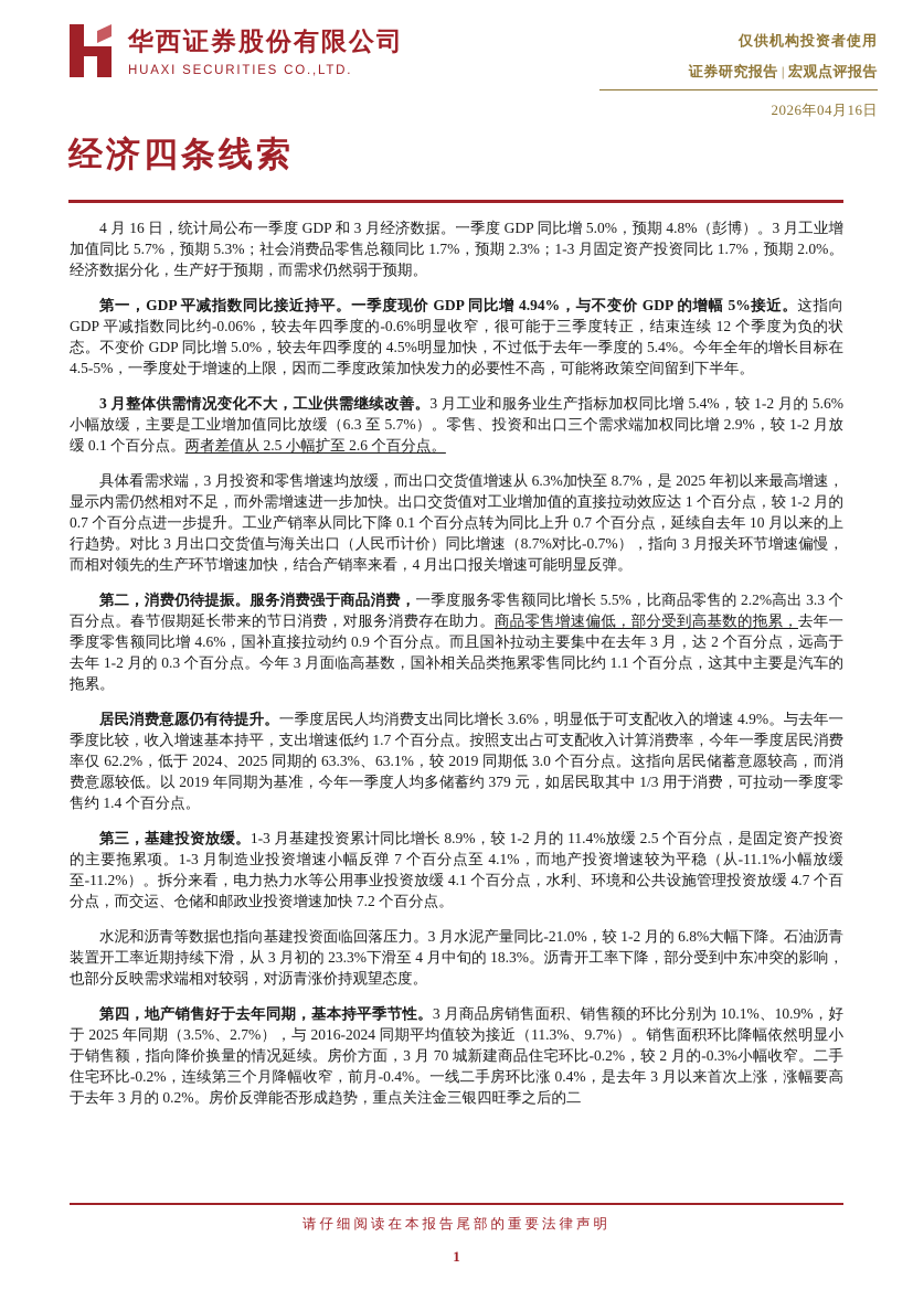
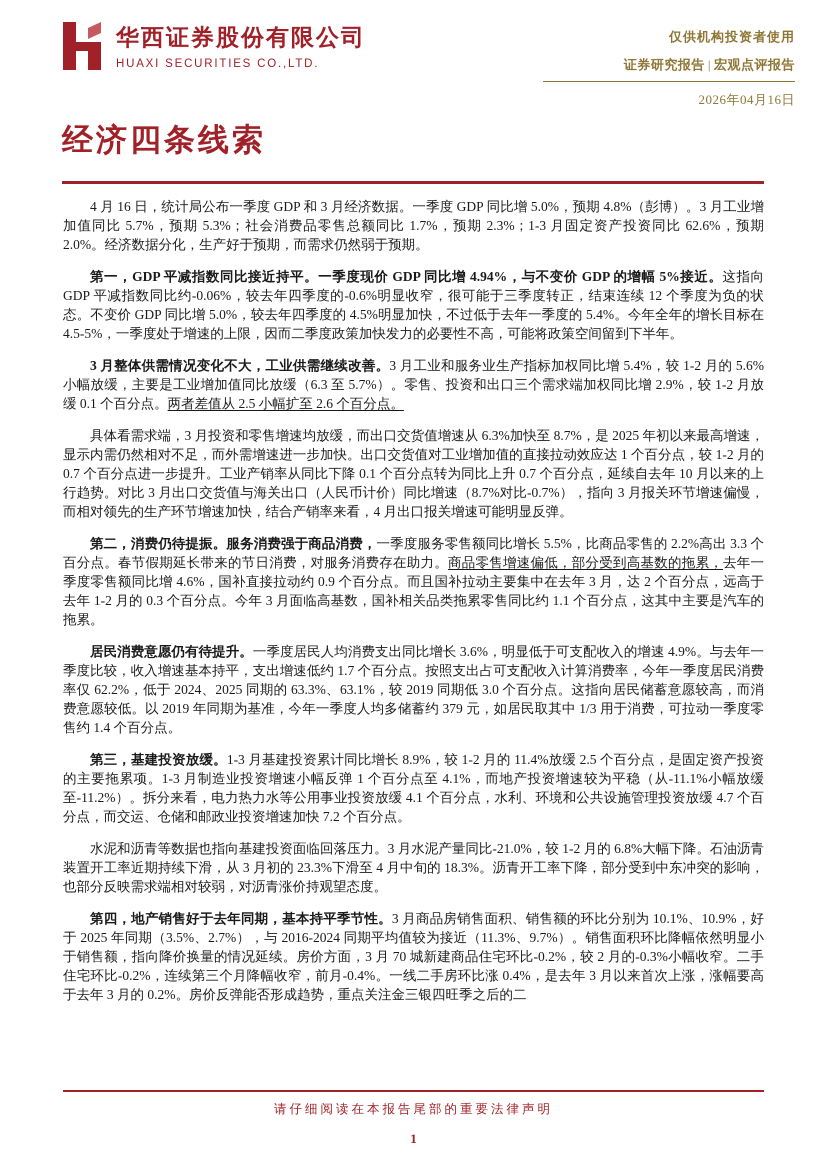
  华西证券股份有限公司
  HUAXI SECURITIES CO.,LTD.
  仅供机构投资者使用
  证券研究报告 | 宏观点评报告
  2026年04月16日
  经济四条线索
- 4 月 16 日，统计局公布一季度 GDP 和 3 月经济数据。一季度 GDP 同比增 5.0%，预期 4.8%（彭博）。3 月工业增加值同比 5.7%，预期 5.3%；社会消费品零售总额同比 1.7%，预期 2.3%；1-3 月固定资产投资同比 1.7%，预期 2.0%。经济数据分化，生产好于预期，而需求仍然弱于预期。
+ 4 月 16 日，统计局公布一季度 GDP 和 3 月经济数据。一季度 GDP 同比增 5.0%，预期 4.8%（彭博）。3 月工业增加值同比 5.7%，预期 5.3%；社会消费品零售总额同比 1.7%，预期 2.3%；1-3 月固定资产投资同比 62.6%，预期 2.0%。经济数据分化，生产好于预期，而需求仍然弱于预期。
  第一，GDP 平减指数同比接近持平。一季度现价 GDP 同比增 4.94%，与不变价 GDP 的增幅 5%接近。这指向 GDP 平减指数同比约-0.06%，较去年四季度的-0.6%明显收窄，很可能于三季度转正，结束连续 12 个季度为负的状态。不变价 GDP 同比增 5.0%，较去年四季度的 4.5%明显加快，不过低于去年一季度的 5.4%。今年全年的增长目标在 4.5-5%，一季度处于增速的上限，因而二季度政策加快发力的必要性不高，可能将政策空间留到下半年。
  3 月整体供需情况变化不大，工业供需继续改善。3 月工业和服务业生产指标加权同比增 5.4%，较 1-2 月的 5.6%小幅放缓，主要是工业增加值同比放缓（6.3 至 5.7%）。零售、投资和出口三个需求端加权同比增 2.9%，较 1-2 月放缓 0.1 个百分点。两者差值从 2.5 小幅扩至 2.6 个百分点。
  具体看需求端，3 月投资和零售增速均放缓，而出口交货值增速从 6.3%加快至 8.7%，是 2025 年初以来最高增速，显示内需仍然相对不足，而外需增速进一步加快。出口交货值对工业增加值的直接拉动效应达 1 个百分点，较 1-2 月的 0.7 个百分点进一步提升。工业产销率从同比下降 0.1 个百分点转为同比上升 0.7 个百分点，延续自去年 10 月以来的上行趋势。对比 3 月出口交货值与海关出口（人民币计价）同比增速（8.7%对比-0.7%），指向 3 月报关环节增速偏慢，而相对领先的生产环节增速加快，结合产销率来看，4 月出口报关增速可能明显反弹。
  第二，消费仍待提振。服务消费强于商品消费，一季度服务零售额同比增长 5.5%，比商品零售的 2.2%高出 3.3 个百分点。春节假期延长带来的节日消费，对服务消费存在助力。商品零售增速偏低，部分受到高基数的拖累，去年一季度零售额同比增 4.6%，国补直接拉动约 0.9 个百分点。而且国补拉动主要集中在去年 3 月，达 2 个百分点，远高于去年 1-2 月的 0.3 个百分点。今年 3 月面临高基数，国补相关品类拖累零售同比约 1.1 个百分点，这其中主要是汽车的拖累。
  居民消费意愿仍有待提升。一季度居民人均消费支出同比增长 3.6%，明显低于可支配收入的增速 4.9%。与去年一季度比较，收入增速基本持平，支出增速低约 1.7 个百分点。按照支出占可支配收入计算消费率，今年一季度居民消费率仅 62.2%，低于 2024、2025 同期的 63.3%、63.1%，较 2019 同期低 3.0 个百分点。这指向居民储蓄意愿较高，而消费意愿较低。以 2019 年同期为基准，今年一季度人均多储蓄约 379 元，如居民取其中 1/3 用于消费，可拉动一季度零售约 1.4 个百分点。
- 第三，基建投资放缓。1-3 月基建投资累计同比增长 8.9%，较 1-2 月的 11.4%放缓 2.5 个百分点，是固定资产投资的主要拖累项。1-3 月制造业投资增速小幅反弹 7 个百分点至 4.1%，而地产投资增速较为平稳（从-11.1%小幅放缓至-11.2%）。拆分来看，电力热力水等公用事业投资放缓 4.1 个百分点，水利、环境和公共设施管理投资放缓 4.7 个百分点，而交运、仓储和邮政业投资增速加快 7.2 个百分点。
+ 第三，基建投资放缓。1-3 月基建投资累计同比增长 8.9%，较 1-2 月的 11.4%放缓 2.5 个百分点，是固定资产投资的主要拖累项。1-3 月制造业投资增速小幅反弹 1 个百分点至 4.1%，而地产投资增速较为平稳（从-11.1%小幅放缓至-11.2%）。拆分来看，电力热力水等公用事业投资放缓 4.1 个百分点，水利、环境和公共设施管理投资放缓 4.7 个百分点，而交运、仓储和邮政业投资增速加快 7.2 个百分点。
  水泥和沥青等数据也指向基建投资面临回落压力。3 月水泥产量同比-21.0%，较 1-2 月的 6.8%大幅下降。石油沥青装置开工率近期持续下滑，从 3 月初的 23.3%下滑至 4 月中旬的 18.3%。沥青开工率下降，部分受到中东冲突的影响，也部分反映需求端相对较弱，对沥青涨价持观望态度。
  第四，地产销售好于去年同期，基本持平季节性。3 月商品房销售面积、销售额的环比分别为 10.1%、10.9%，好于 2025 年同期（3.5%、2.7%），与 2016-2024 同期平均值较为接近（11.3%、9.7%）。销售面积环比降幅依然明显小于销售额，指向降价换量的情况延续。房价方面，3 月 70 城新建商品住宅环比-0.2%，较 2 月的-0.3%小幅收窄。二手住宅环比-0.2%，连续第三个月降幅收窄，前月-0.4%。一线二手房环比涨 0.4%，是去年 3 月以来首次上涨，涨幅要高于去年 3 月的 0.2%。房价反弹能否形成趋势，重点关注金三银四旺季之后的二
  请仔细阅读在本报告尾部的重要法律声明
  1
